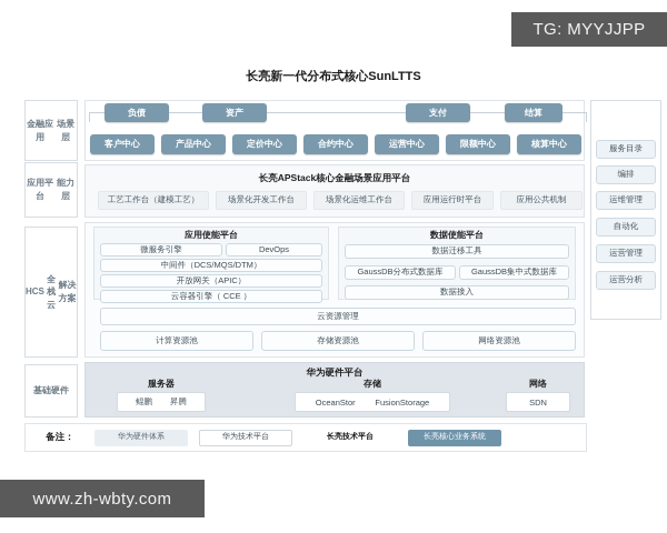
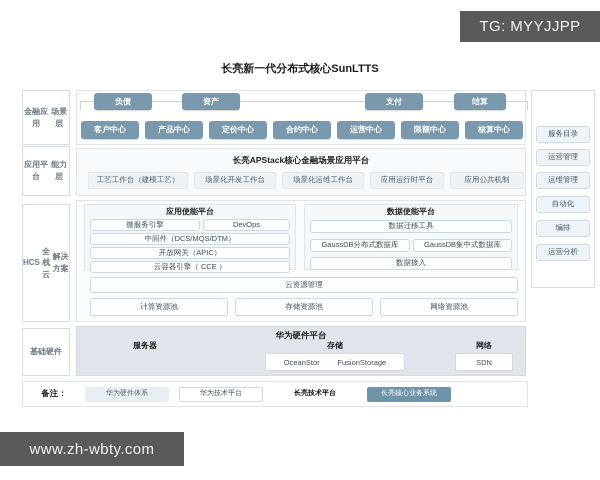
  TG: MYYJJPP
  www.zh-wbty.com
  长亮新一代分布式核心SunLTTS
  金融应用
  场景层
  应用平台
  能力层
  HCS
  全栈云
  解决方案
  基础
  硬件
  负债
  资产
  支付
  结算
  客户中心
  产品中心
  定价中心
  合约中心
  运营中心
  限额中心
  核算中心
  长亮APStack核心金融场景应用平台
  工艺工作台（建模工艺）
  场景化开发工作台
  场景化运维工作台
  应用运行时平台
  应用公共机制
  应用使能平台
  微服务引擎
  DevOps
  中间件（DCS/MQS/DTM）
  开放网关（APIC）
  云容器引擎（ CCE ）
  数据使能平台
  数据迁移工具
  GaussDB分布式数据库
  GaussDB集中式数据库
  数据接入
  云资源管理
  计算资源池
  存储资源池
  网络资源池
  华为硬件平台
  服务器
- 鲲鹏
- 昇腾
  存储
  OceanStor
  FusionStorage
  网络
  SDN
  服务目录
- 编排
+ 运营管理
  运维管理
  自动化
- 运营管理
+ 编排
  运营分析
  备注：
